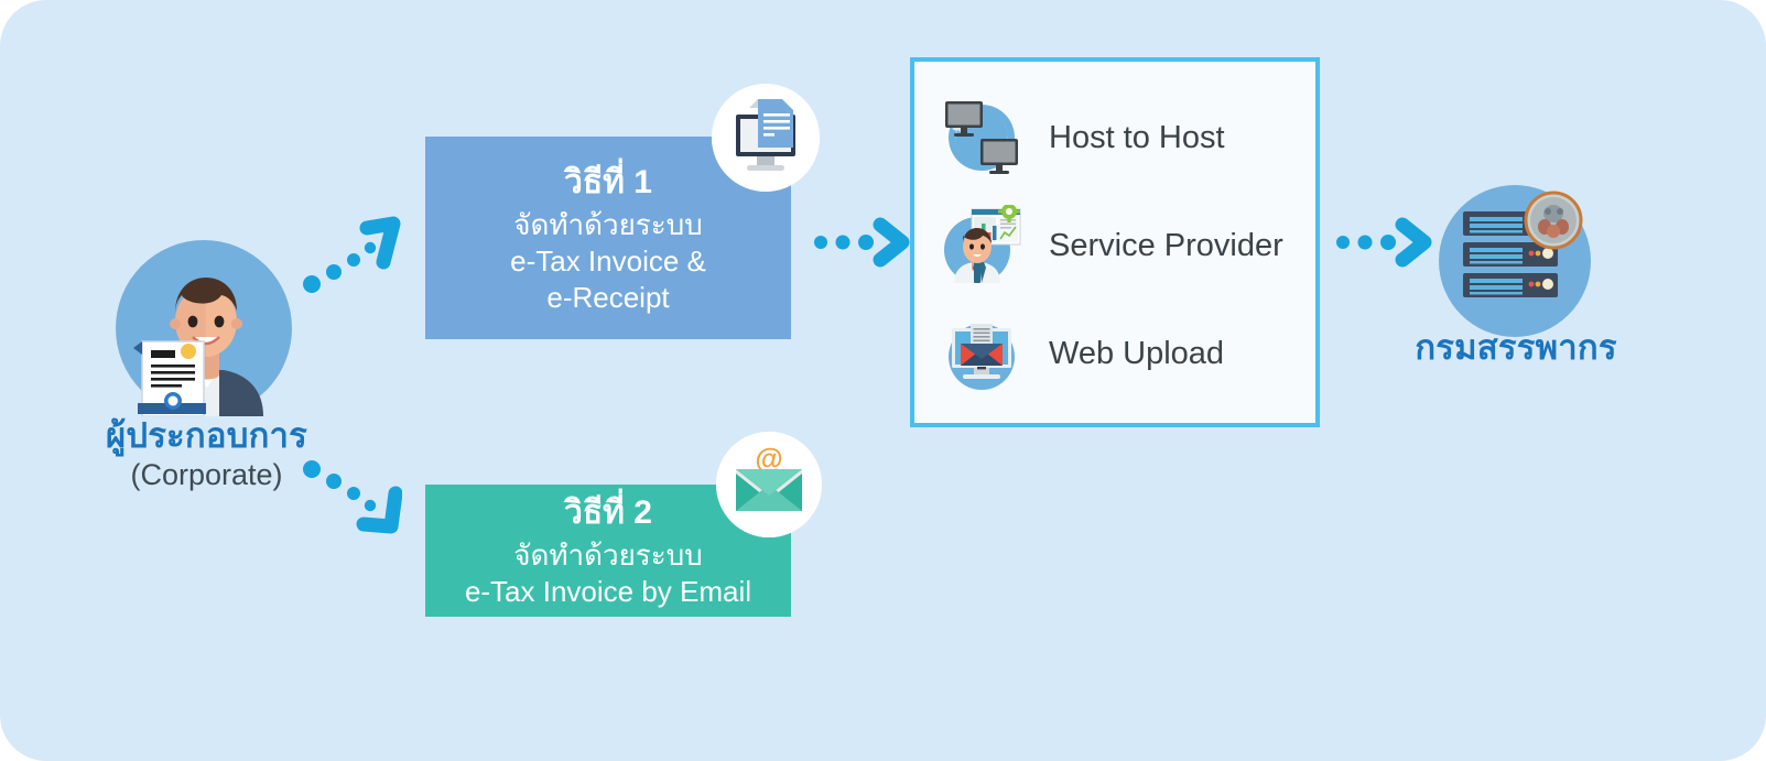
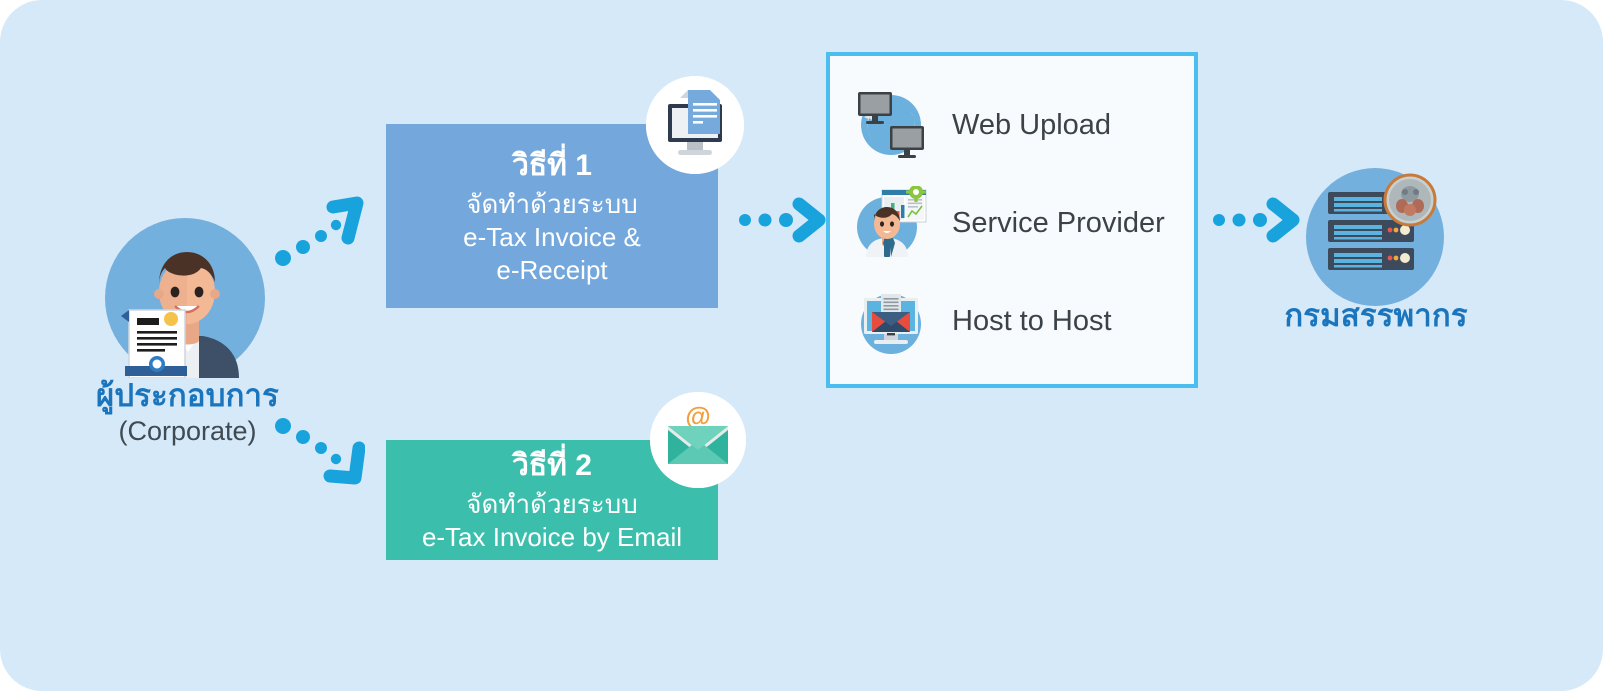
  ผู้ประกอบการ
  (Corporate)
  วิธีที่ 1
  จัดทำด้วยระบบ
  e-Tax Invoice &
  e-Receipt
  วิธีที่ 2
  จัดทำด้วยระบบ
  e-Tax Invoice by Email
  @
- Host to Host
+ Web Upload
  Service Provider
- Web Upload
+ Host to Host
  กรมสรรพากร
